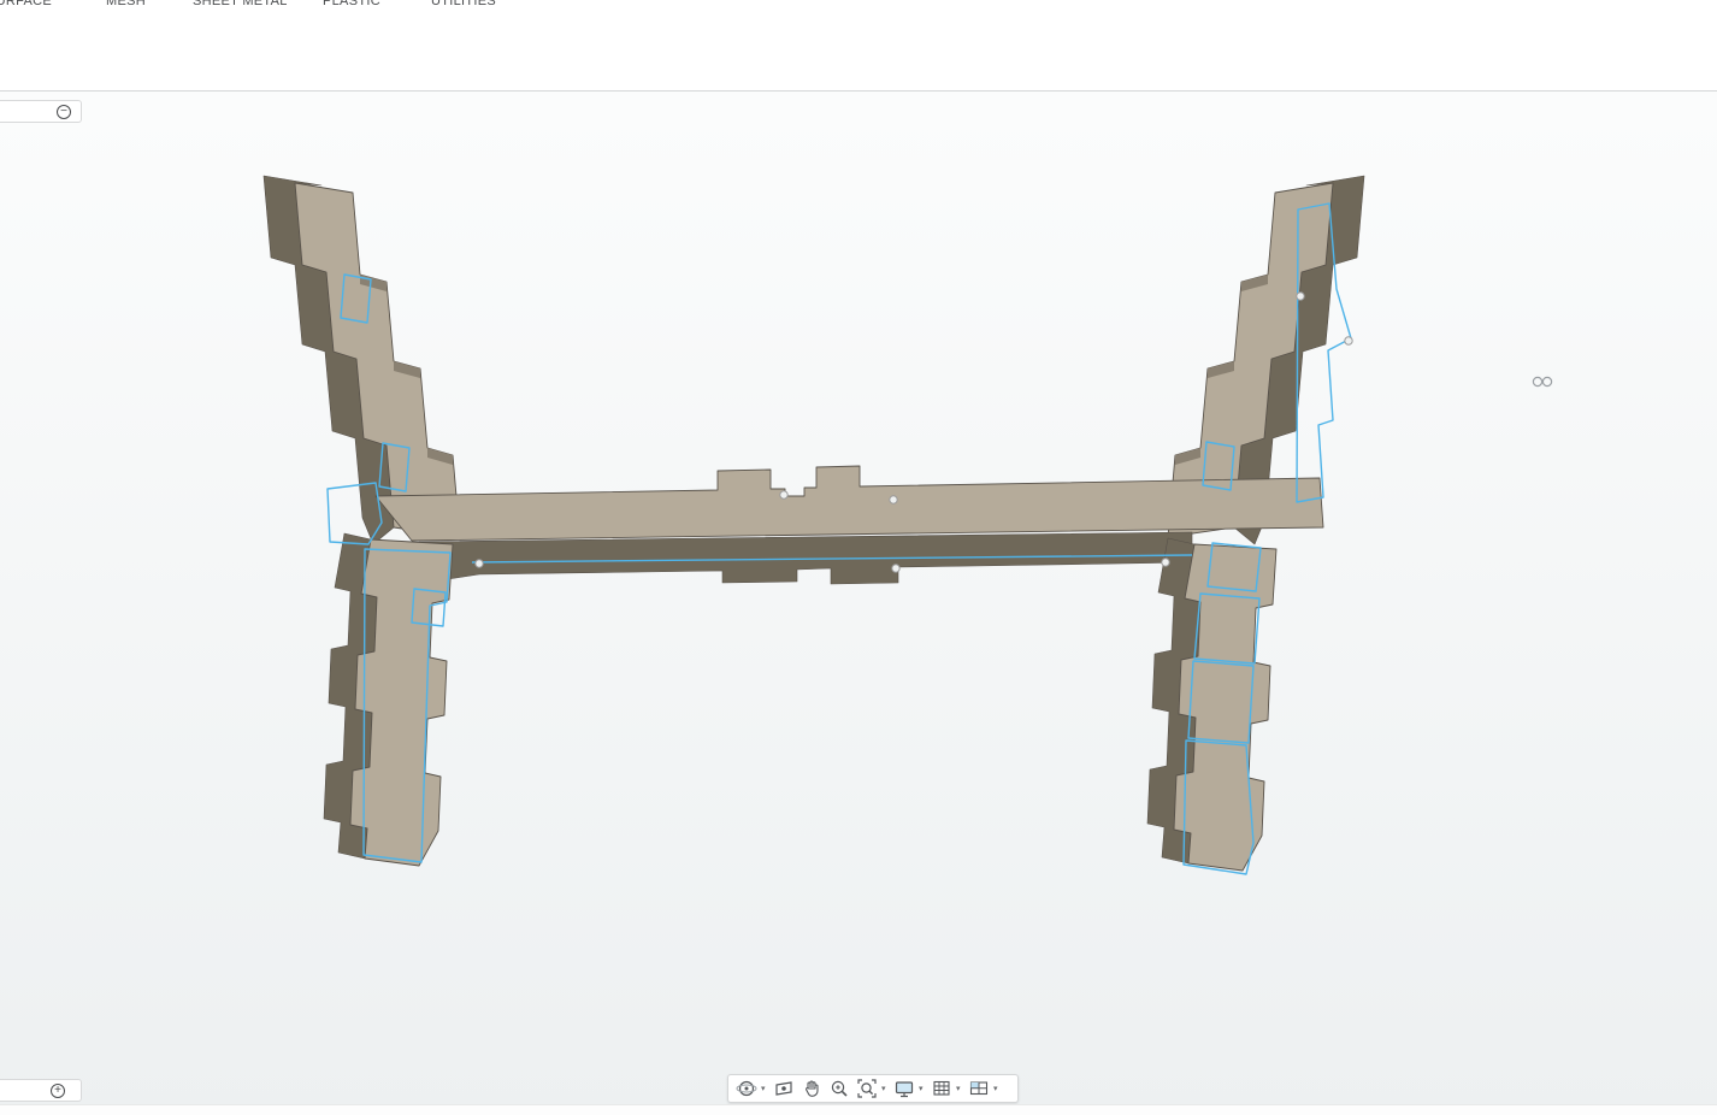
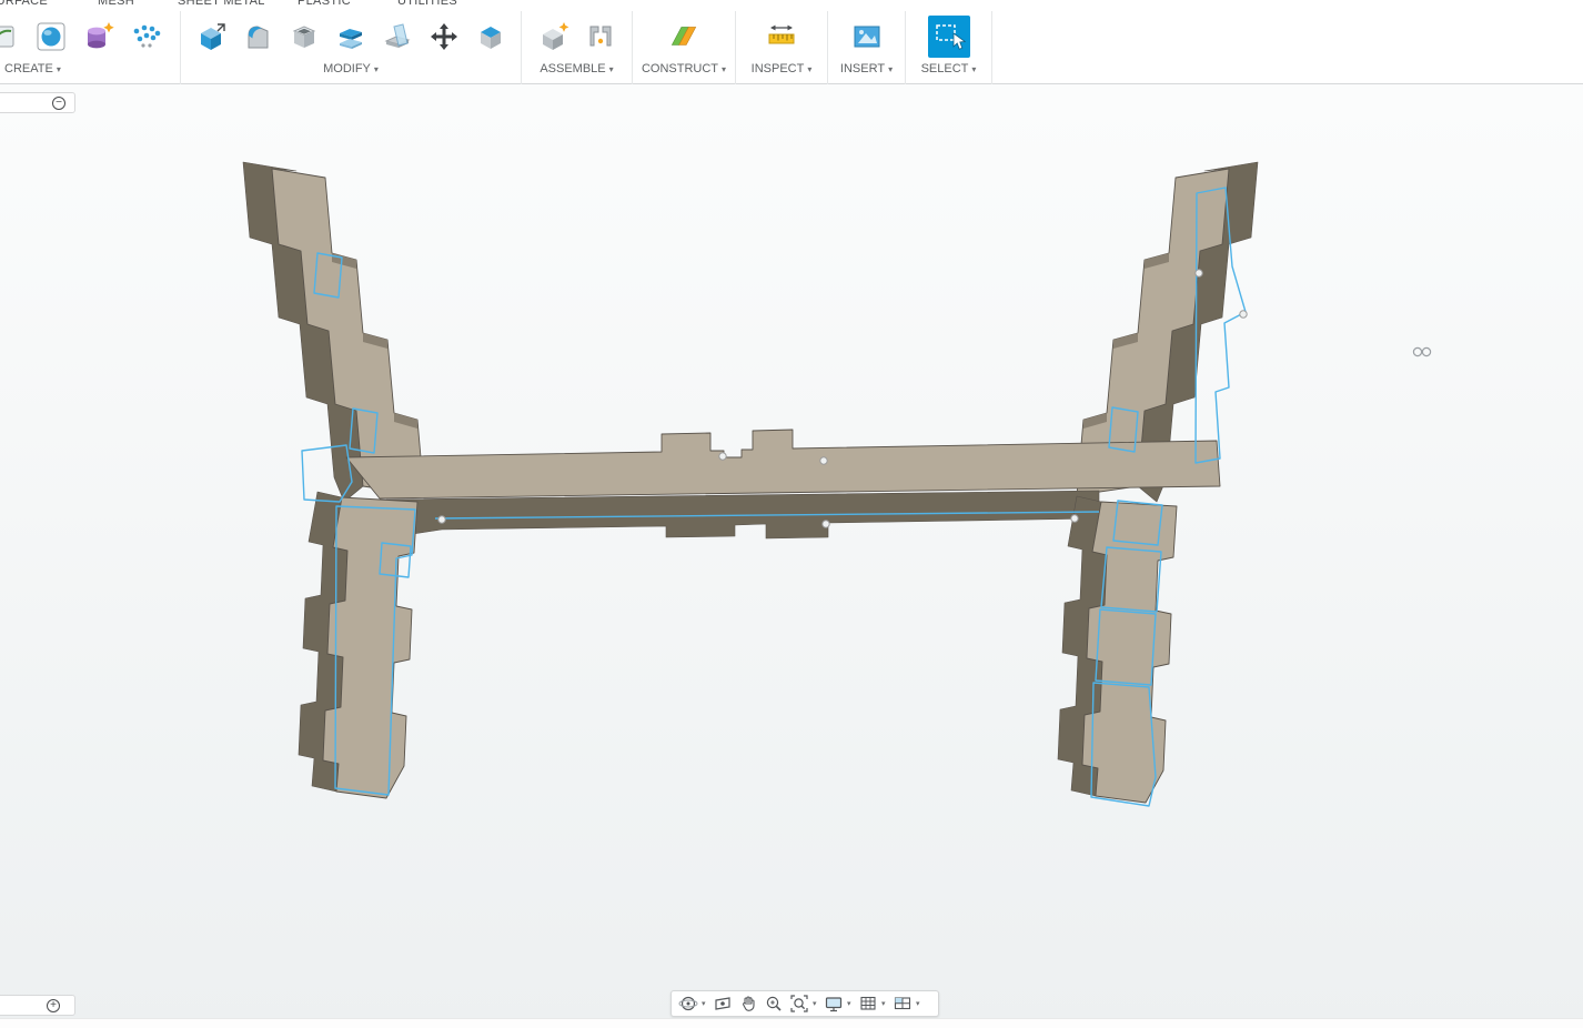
  URFACE
  MESH
  SHEET METAL
  PLASTIC
  UTILITIES
+ CREATE ▾
+ MODIFY ▾
+ ASSEMBLE ▾
+ CONSTRUCT ▾
+ INSPECT ▾
+ INSERT ▾
+ SELECT ▾
  −
  +
